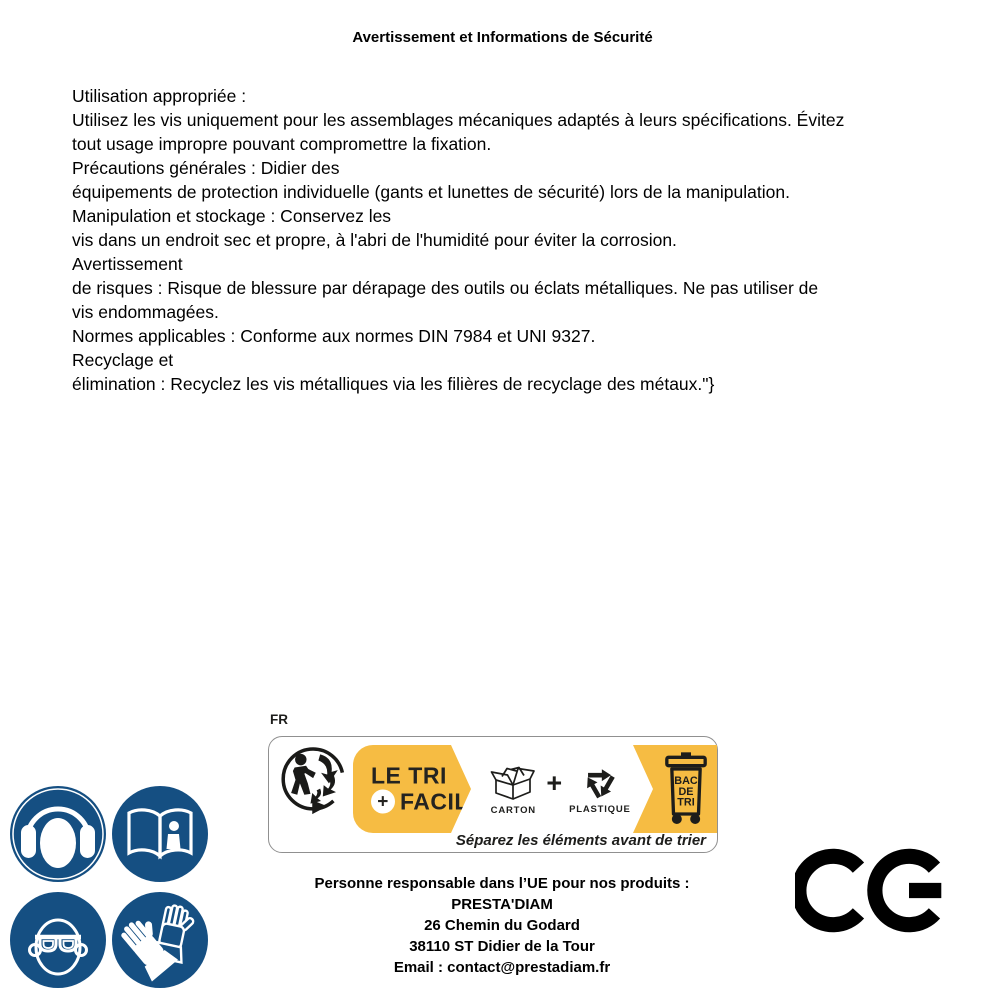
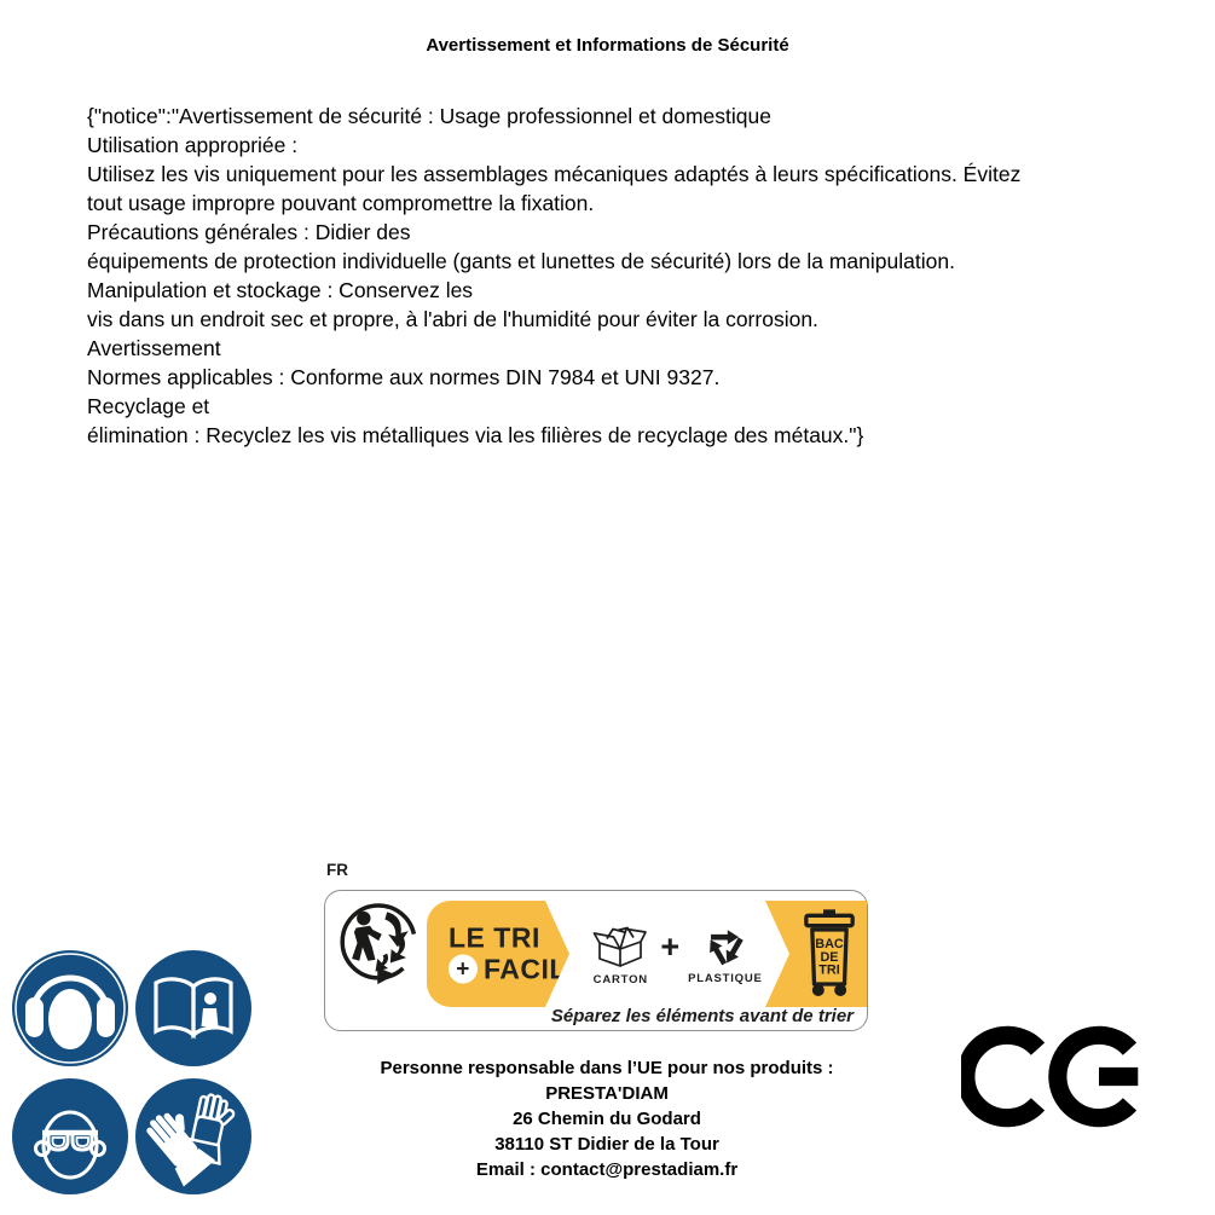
  Avertissement et Informations de Sécurité
+ {"notice":"Avertissement de sécurité : Usage professionnel et domestique
  Utilisation appropriée :
  Utilisez les vis uniquement pour les assemblages mécaniques adaptés à leurs spécifications. Évitez
  tout usage impropre pouvant compromettre la fixation.
  Précautions générales : Didier des
  équipements de protection individuelle (gants et lunettes de sécurité) lors de la manipulation.
  Manipulation et stockage : Conservez les
  vis dans un endroit sec et propre, à l'abri de l'humidité pour éviter la corrosion.
  Avertissement
- de risques : Risque de blessure par dérapage des outils ou éclats métalliques. Ne pas utiliser de
- vis endommagées.
  Normes applicables : Conforme aux normes DIN 7984 et UNI 9327.
  Recyclage et
  élimination : Recyclez les vis métalliques via les filières de recyclage des métaux."}
  FR
  LE TRI
  +
  FACIL
  CARTON
  +
  PLASTIQUE
  BAC
  DE
  TRI
  Séparez les éléments avant de trier
  Personne responsable dans l’UE pour nos produits :
  PRESTA'DIAM
  26 Chemin du Godard
  38110 ST Didier de la Tour
  Email : contact@prestadiam.fr
